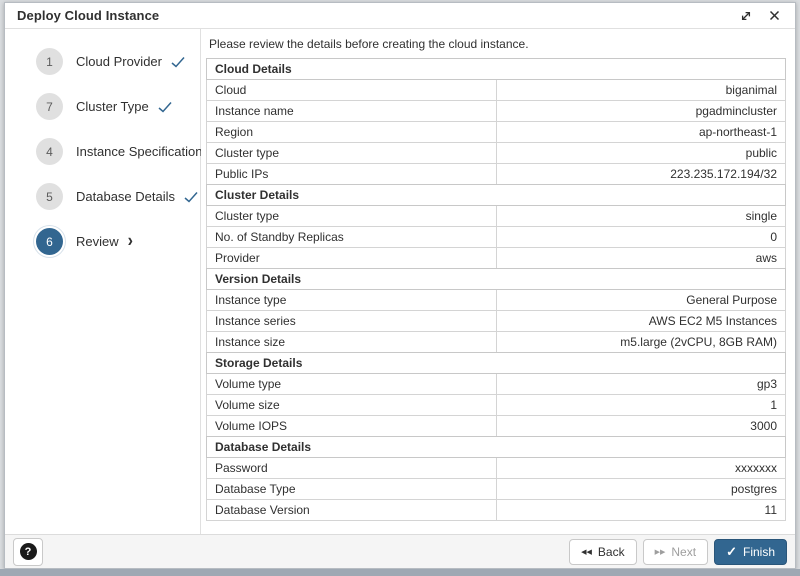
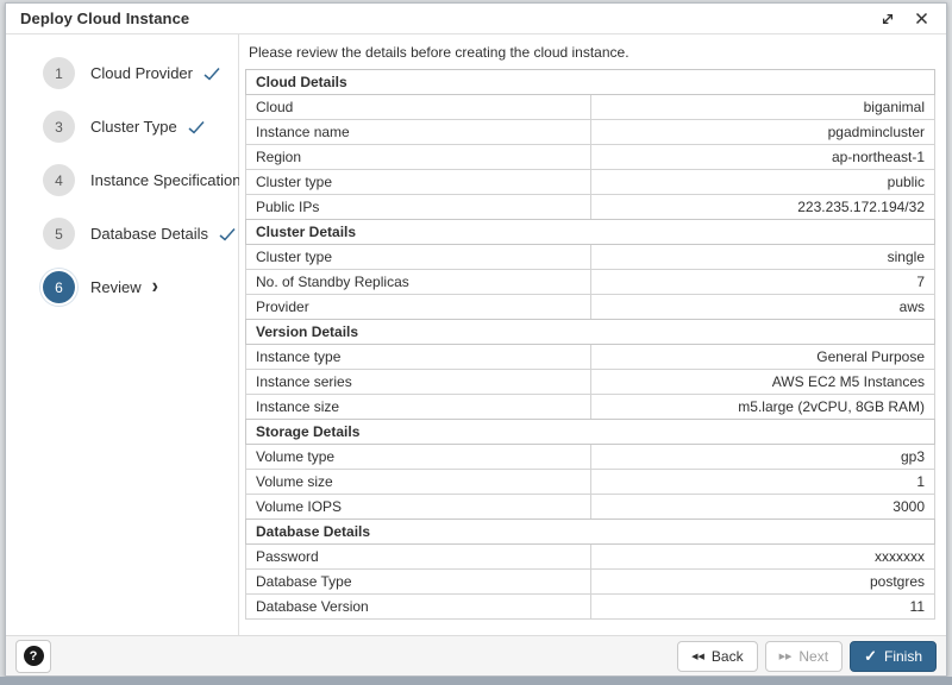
  Deploy Cloud Instance
  1
  Cloud Provider
- 7
+ 3
  Cluster Type
  4
  Instance Specification
  5
  Database Details
  6
  Review
  ›
  Please review the details before creating the cloud instance.
  Cloud Details
  Cloud	biganimal
  Instance name	pgadmincluster
  Region	ap-northeast-1
  Cluster type	public
  Public IPs	223.235.172.194/32
  Cluster Details
  Cluster type	single
- No. of Standby Replicas	0
+ No. of Standby Replicas	7
  Provider	aws
  Version Details
  Instance type	General Purpose
  Instance series	AWS EC2 M5 Instances
  Instance size	m5.large (2vCPU, 8GB RAM)
  Storage Details
  Volume type	gp3
  Volume size	1
  Volume IOPS	3000
  Database Details
  Password	xxxxxxx
  Database Type	postgres
  Database Version	11
  ?
  Back
  Next
  ✓
  Finish
